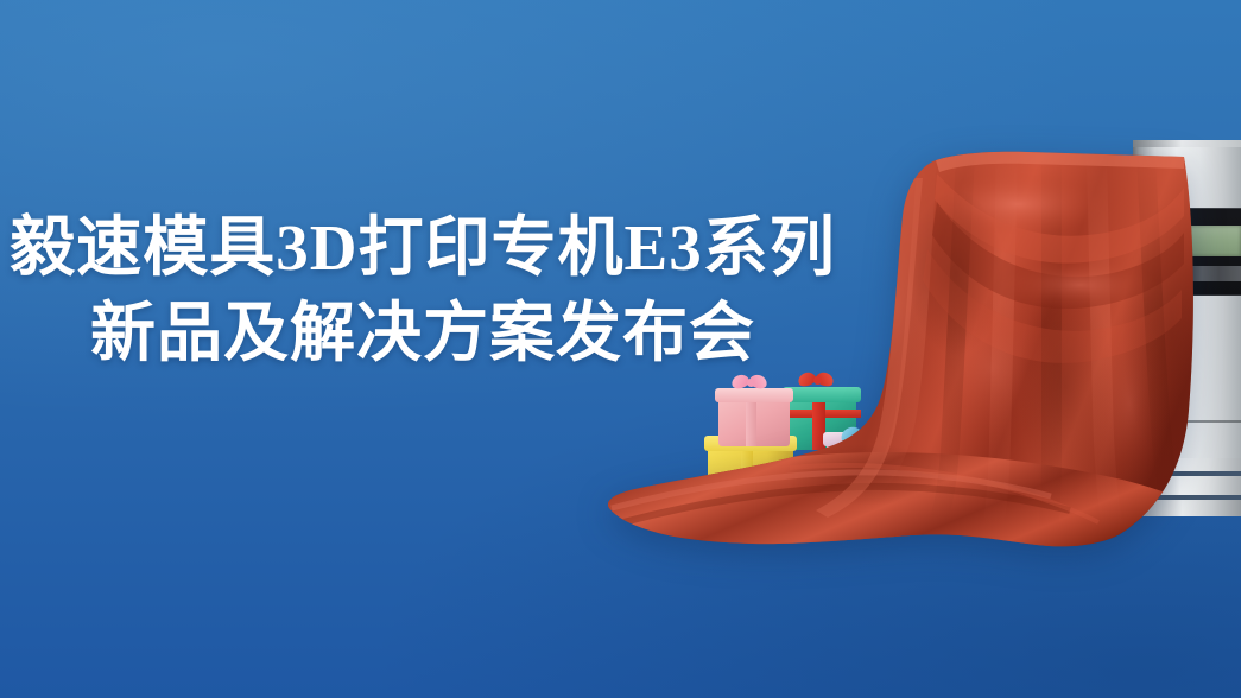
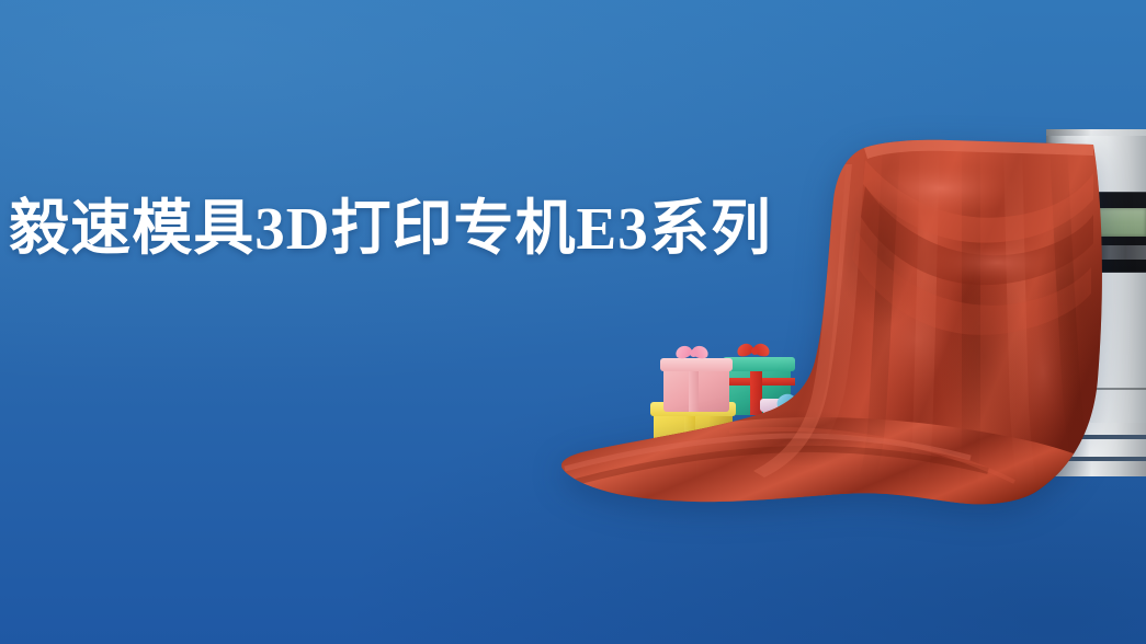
  毅速模具3D打印专机E3系列
- 新品及解决方案发布会
